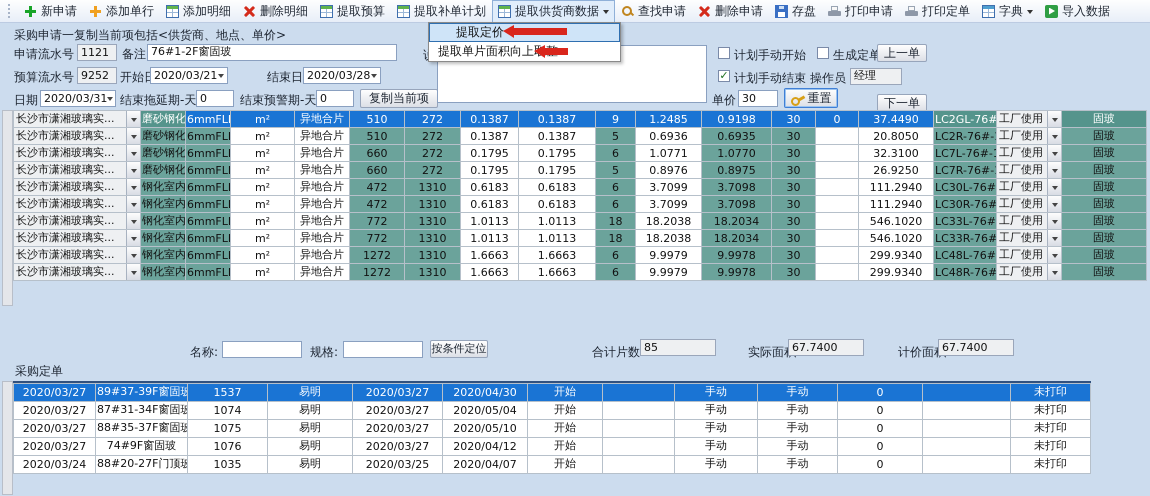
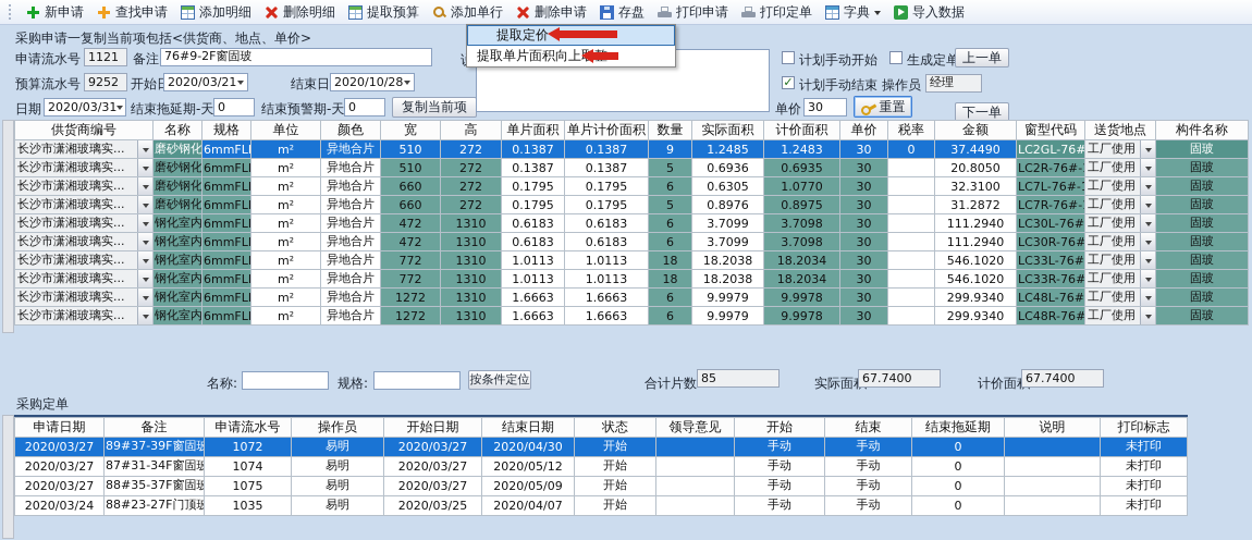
  新申请
- 添加单行
+ 查找申请
  添加明细
  删除明细
  提取预算
- 提取补单计划
- 提取供货商数据
- 查找申请
+ 添加单行
  删除申请
  存盘
  打印申请
  打印定单
  字典
  导入数据
  采购申请一复制当前项包括<供货商、地点、单价>
  申请流水号
  1121
  备注
- 76#1-2F窗固玻
+ 76#9-2F窗固玻
  预算流水号
  9252
  2020/03/21
  结束日
- 2020/03/28
+ 2020/10/28
  日期
  2020/03/31
  结束拖延期-天
  0
  结束预警期-天
  0
  复制当前项
  计划手动开始
  生成定单
  ✓
  计划手动结束
  操作员
  经理
  单价
  30
  重置
  上一单
  下一单
  提取定价
  提取单片面积向上取
+ 供货商编号	名称	规格	单位	颜色	宽	高	单片面积	单片计价面积	数量	实际面积	计价面积	单价	税率	金额	窗型代码	送货地点	构件名称
- 长沙市潇湘玻璃实...	磨砂钢化	6mmFL	m²	异地合片	510	272	0.1387	0.1387	9	1.2485	0.9198	30	0	37.4490	LC2GL-76#	工厂使用	固玻
+ 长沙市潇湘玻璃实...	磨砂钢化	6mmFL	m²	异地合片	510	272	0.1387	0.1387	9	1.2485	1.2483	30	0	37.4490	LC2GL-76#	工厂使用	固玻
  长沙市潇湘玻璃实...	磨砂钢化	6mmFL	m²	异地合片	510	272	0.1387	0.1387	5	0.6936	0.6935	30		20.8050	LC2R-76#-	工厂使用	固玻
- 长沙市潇湘玻璃实...	磨砂钢化	6mmFL	m²	异地合片	660	272	0.1795	0.1795	6	1.0771	1.0770	30		32.3100	LC7L-76#-	工厂使用	固玻
+ 长沙市潇湘玻璃实...	磨砂钢化	6mmFL	m²	异地合片	660	272	0.1795	0.1795	6	0.6305	1.0770	30		32.3100	LC7L-76#-	工厂使用	固玻
- 长沙市潇湘玻璃实...	磨砂钢化	6mmFL	m²	异地合片	660	272	0.1795	0.1795	5	0.8976	0.8975	30		26.9250	LC7R-76#-	工厂使用	固玻
+ 长沙市潇湘玻璃实...	磨砂钢化	6mmFL	m²	异地合片	660	272	0.1795	0.1795	5	0.8976	0.8975	30		31.2872	LC7R-76#-	工厂使用	固玻
  长沙市潇湘玻璃实...	钢化室内	6mmFL	m²	异地合片	472	1310	0.6183	0.6183	6	3.7099	3.7098	30		111.2940	LC30L-76#	工厂使用	固玻
  长沙市潇湘玻璃实...	钢化室内	6mmFL	m²	异地合片	472	1310	0.6183	0.6183	6	3.7099	3.7098	30		111.2940	LC30R-76#	工厂使用	固玻
  长沙市潇湘玻璃实...	钢化室内	6mmFL	m²	异地合片	772	1310	1.0113	1.0113	18	18.2038	18.2034	30		546.1020	LC33L-76#	工厂使用	固玻
  长沙市潇湘玻璃实...	钢化室内	6mmFL	m²	异地合片	772	1310	1.0113	1.0113	18	18.2038	18.2034	30		546.1020	LC33R-76#	工厂使用	固玻
  长沙市潇湘玻璃实...	钢化室内	6mmFL	m²	异地合片	1272	1310	1.6663	1.6663	6	9.9979	9.9978	30		299.9340	LC48L-76#	工厂使用	固玻
  长沙市潇湘玻璃实...	钢化室内	6mmFL	m²	异地合片	1272	1310	1.6663	1.6663	6	9.9979	9.9978	30		299.9340	LC48R-76#	工厂使用	固玻
  名称:
  规格:
  按条件定位
  合计片数
  85
  实际面
  67.7400
  计价面
  67.7400
  采购定单
+ 申请日期	备注	申请流水号	操作员	开始日期	结束日期	状态	领导意见	开始	结束	结束拖延期	说明	打印标志
- 2020/03/27	89#37-39F窗固玻	1537	易明	2020/03/27	2020/04/30	开始		手动	手动	0		未打印
+ 2020/03/27	89#37-39F窗固玻	1072	易明	2020/03/27	2020/04/30	开始		手动	手动	0		未打印
- 2020/03/27	87#31-34F窗固玻	1074	易明	2020/03/27	2020/05/04	开始		手动	手动	0		未打印
+ 2020/03/27	87#31-34F窗固玻	1074	易明	2020/03/27	2020/05/12	开始		手动	手动	0		未打印
- 2020/03/27	88#35-37F窗固玻	1075	易明	2020/03/27	2020/05/10	开始		手动	手动	0		未打印
+ 2020/03/27	88#35-37F窗固玻	1075	易明	2020/03/27	2020/05/09	开始		手动	手动	0		未打印
- 2020/03/27	74#9F窗固玻	1076	易明	2020/03/27	2020/04/12	开始		手动	手动	0		未打印
- 2020/03/24	88#20-27F门顶玻	1035	易明	2020/03/25	2020/04/07	开始		手动	手动	0		未打印
+ 2020/03/24	88#23-27F门顶玻	1035	易明	2020/03/25	2020/04/07	开始		手动	手动	0		未打印
